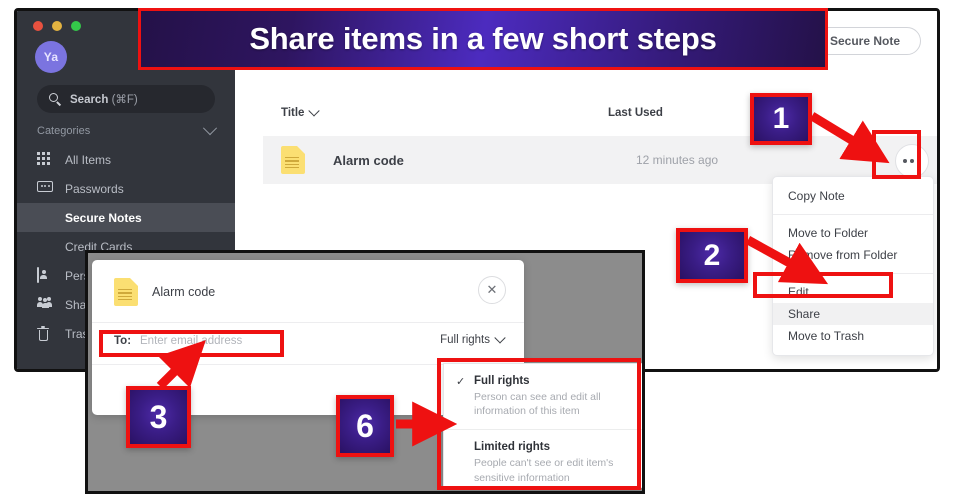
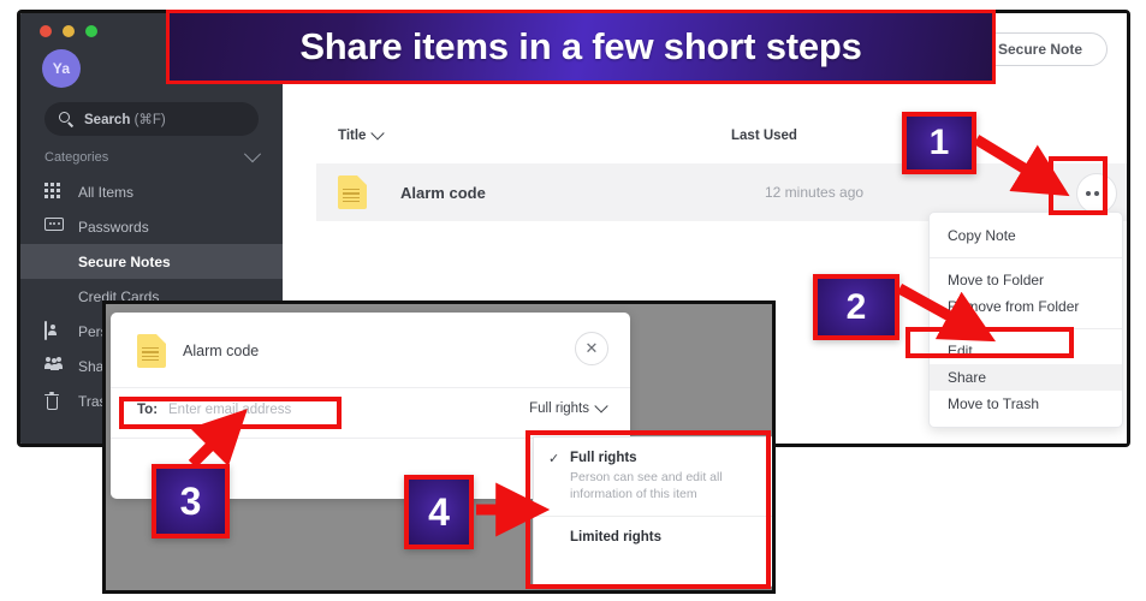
  Ya
  Search (⌘F)
  Categories
  All Items
  Passwords
  Secure Notes
  Credit Cards
  Secure Note
  Title
  Last Used
  Alarm code
  12 minutes ago
  Copy Note
  Move to Folder
  Remove from Folder
  Edit
  Share
  Move to Trash
  Alarm code
  ✕
  To:
  Enter email address
  Full rights
  ✓
  Full rights
  Person can see and edit all information of this item
  Limited rights
- People can't see or edit item's sensitive information
  Share items in a few short steps
  1
  2
  3
- 6
+ 4
